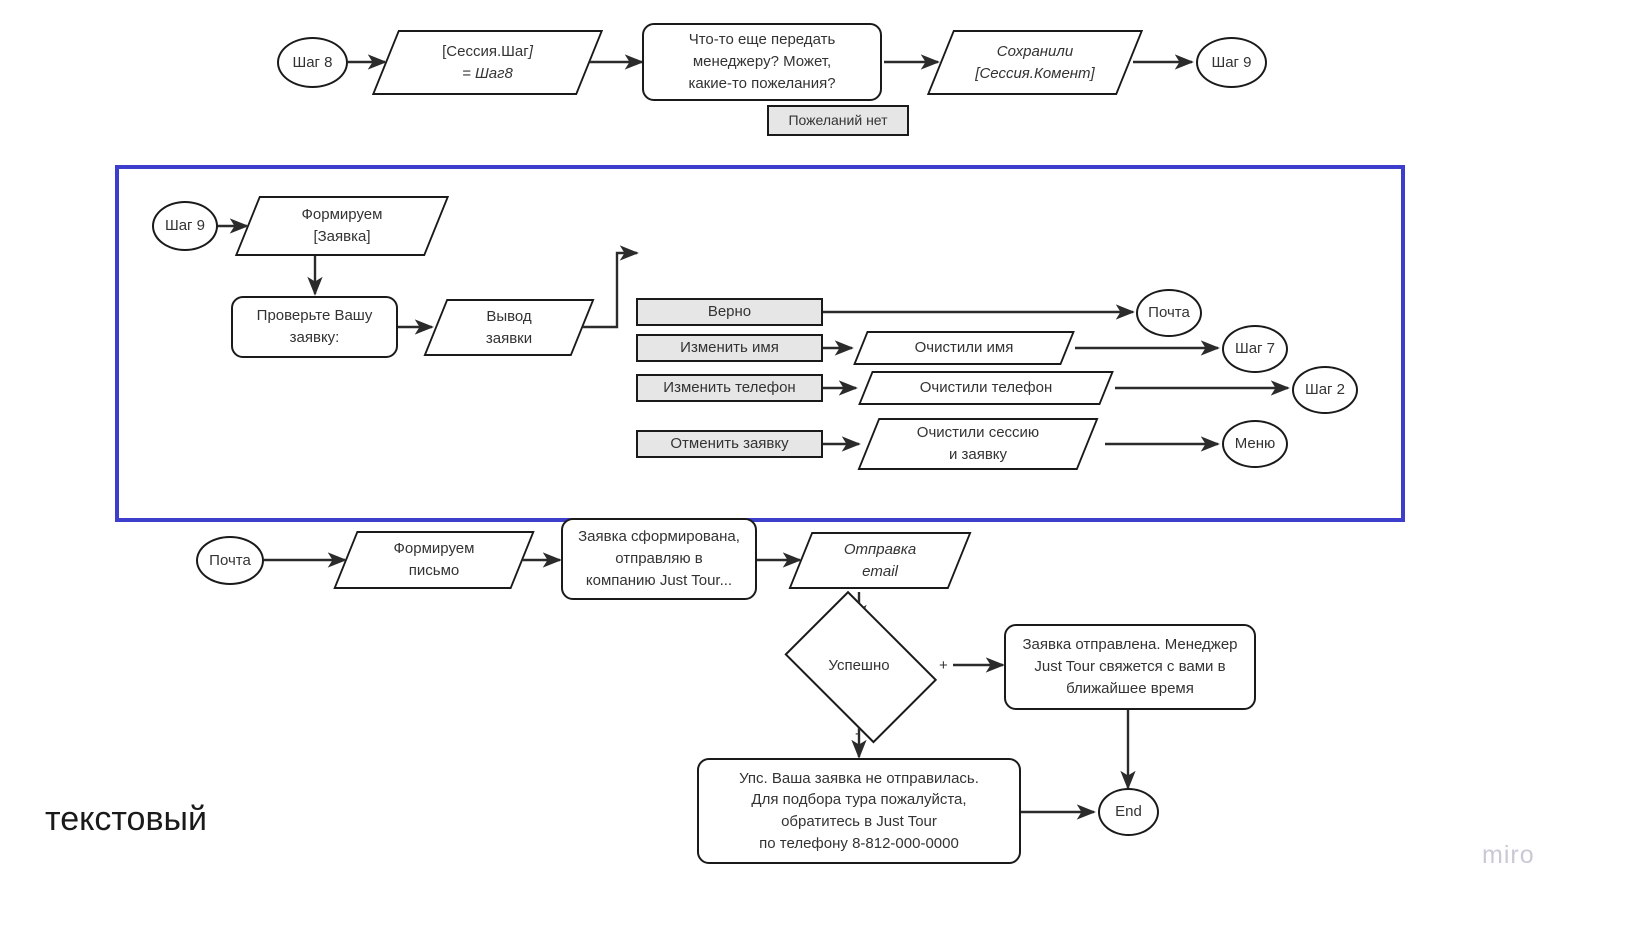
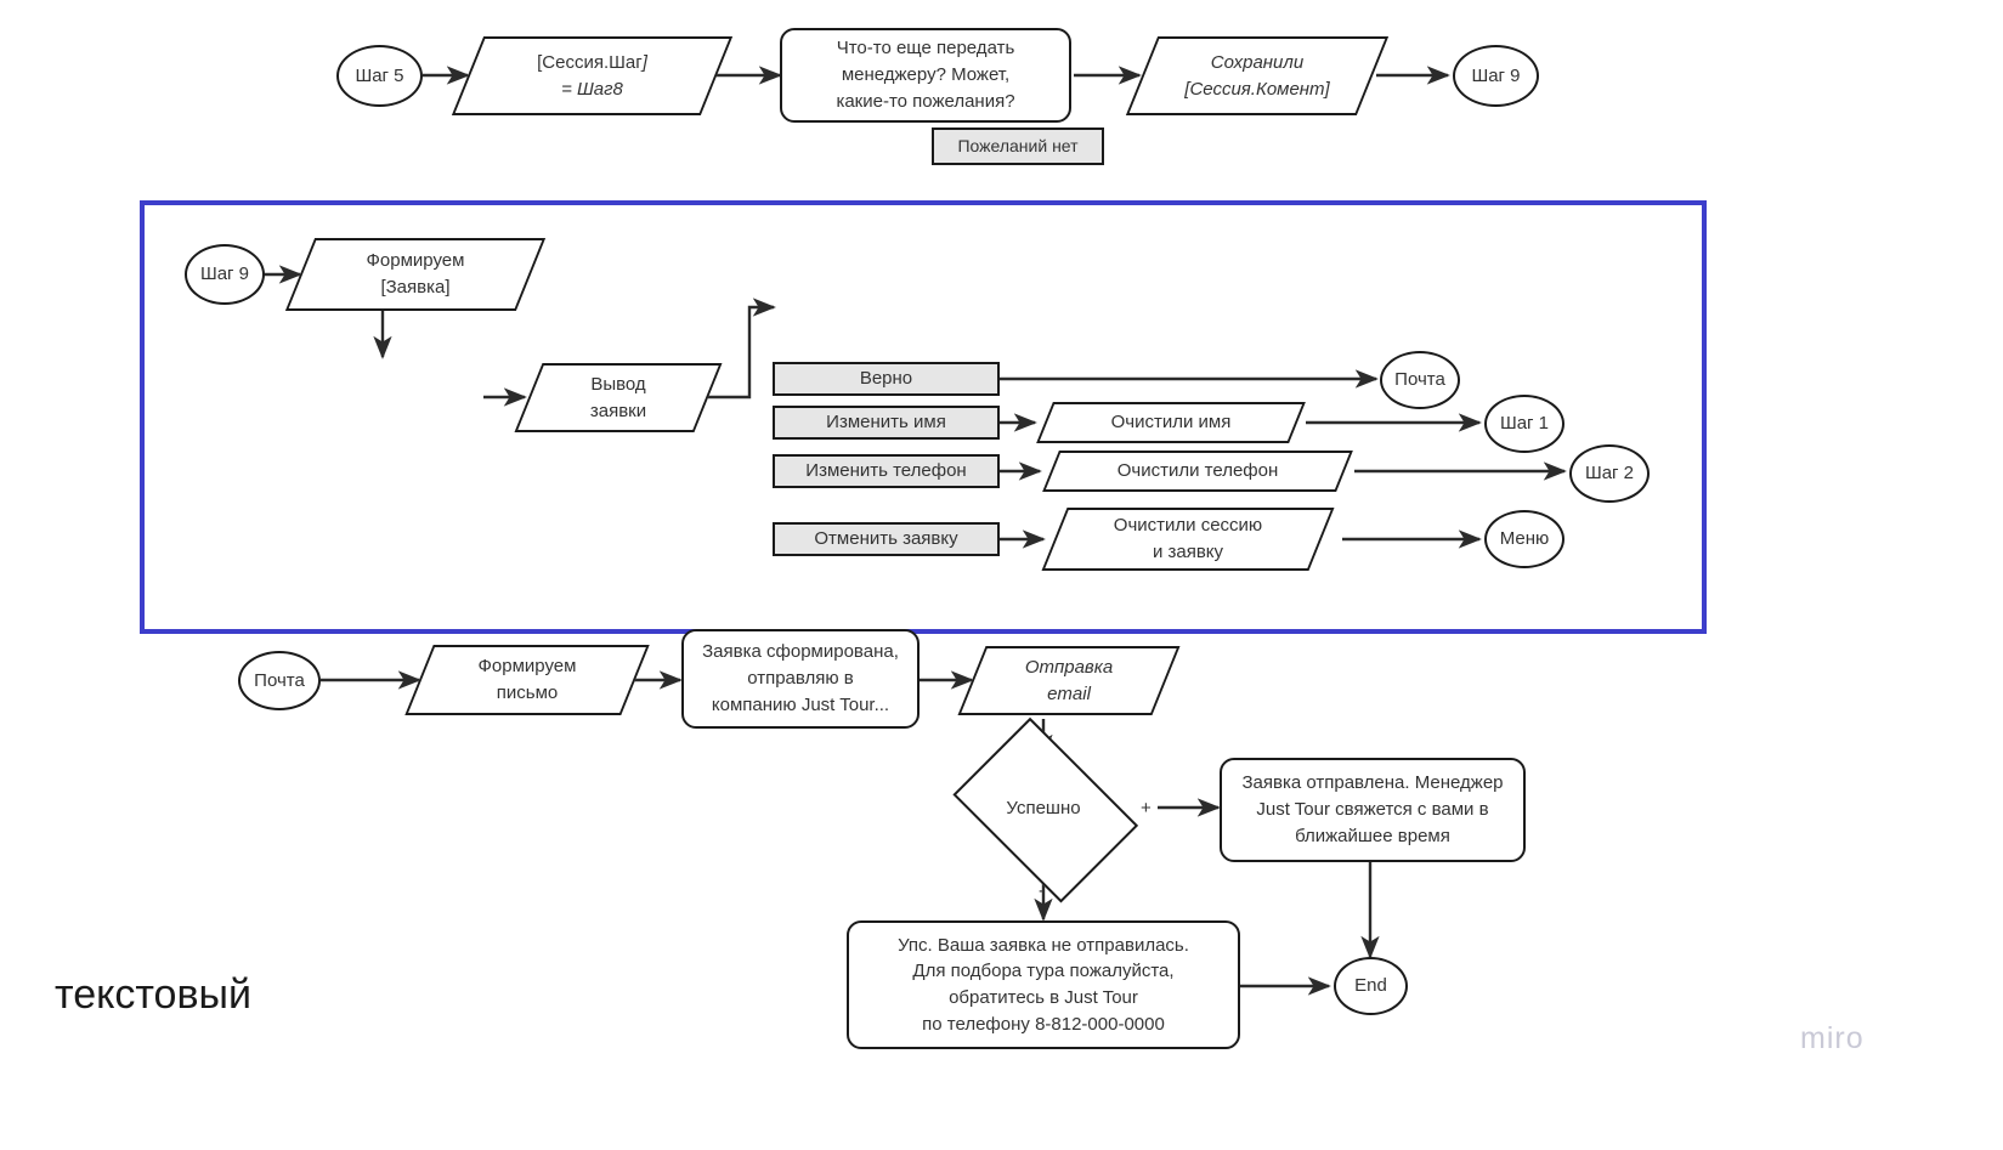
- Шаг 8
+ Шаг 5
  [Сессия.Шаг]
  = Шаг8
  Что-то еще передать
  менеджеру? Может,
  какие-то пожелания?
  Пожеланий нет
  Сохранили
  [Сессия.Комент]
  Шаг 9
  Шаг 9
  Формируем
  [Заявка]
- Проверьте Вашу
- заявку:
  Вывод
  заявки
  Верно
  Изменить имя
  Изменить телефон
  Отменить заявку
  Очистили имя
  Очистили телефон
  Очистили сессию
  и заявку
  Почта
- Шаг 7
+ Шаг 1
  Шаг 2
  Меню
  Почта
  Формируем
  письмо
  Заявка сформирована,
  отправляю в
  компанию Just Tour...
  Отправка
  email
  Успешно
  +
  -
  Заявка отправлена. Менеджер
  Just Tour свяжется с вами в
  ближайшее время
  Упс. Ваша заявка не отправилась.
  Для подбора тура пожалуйста,
  обратитесь в Just Tour
  по телефону 8-812-000-0000
  End
  текстовый
  miro
